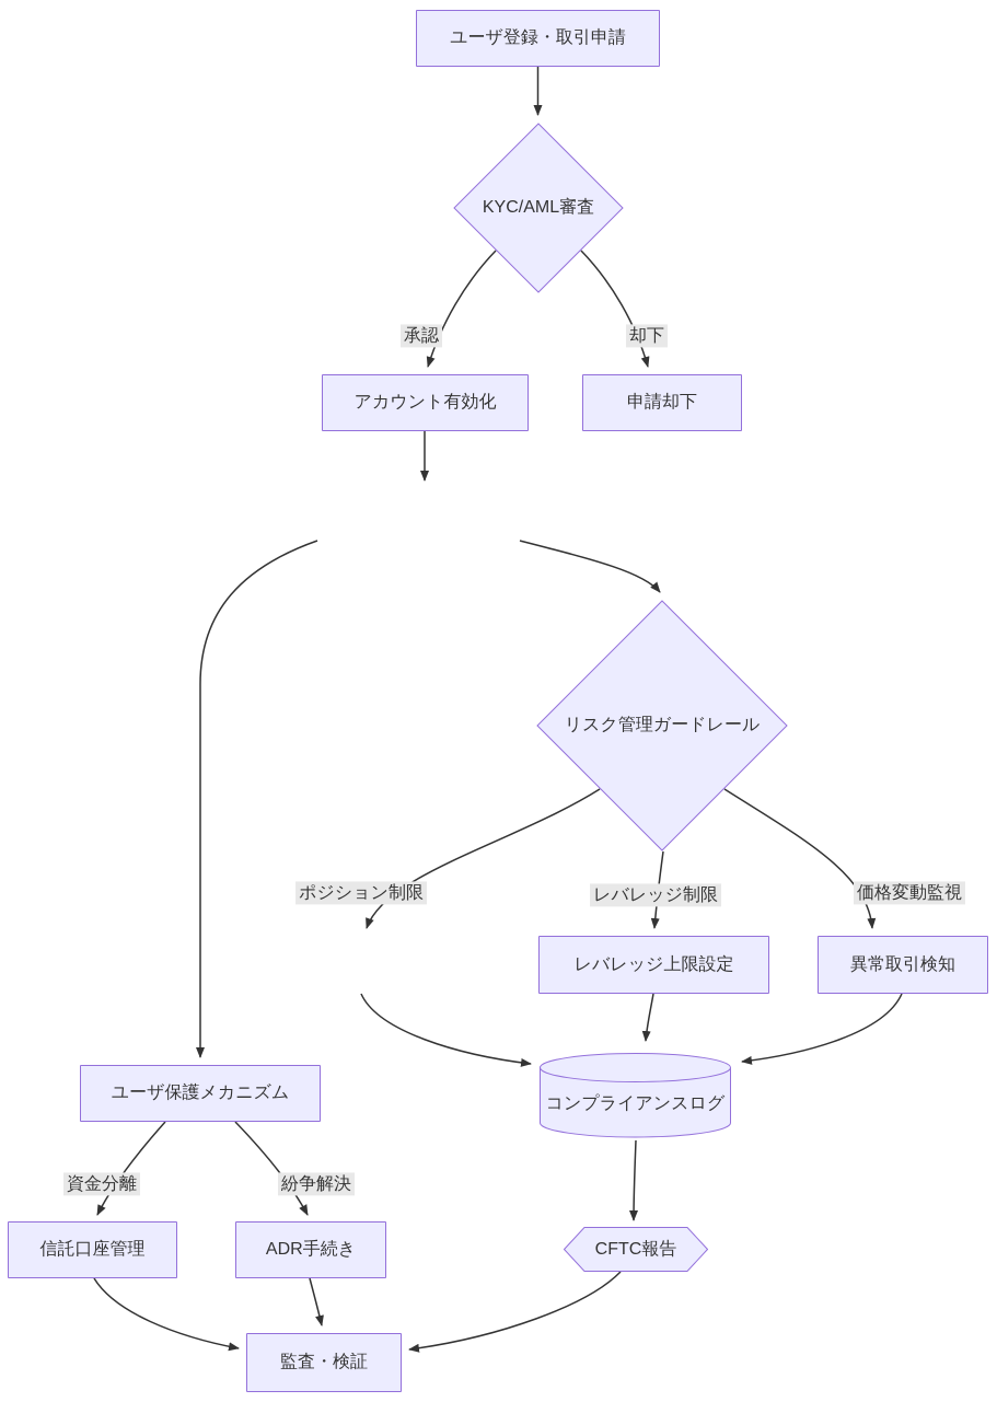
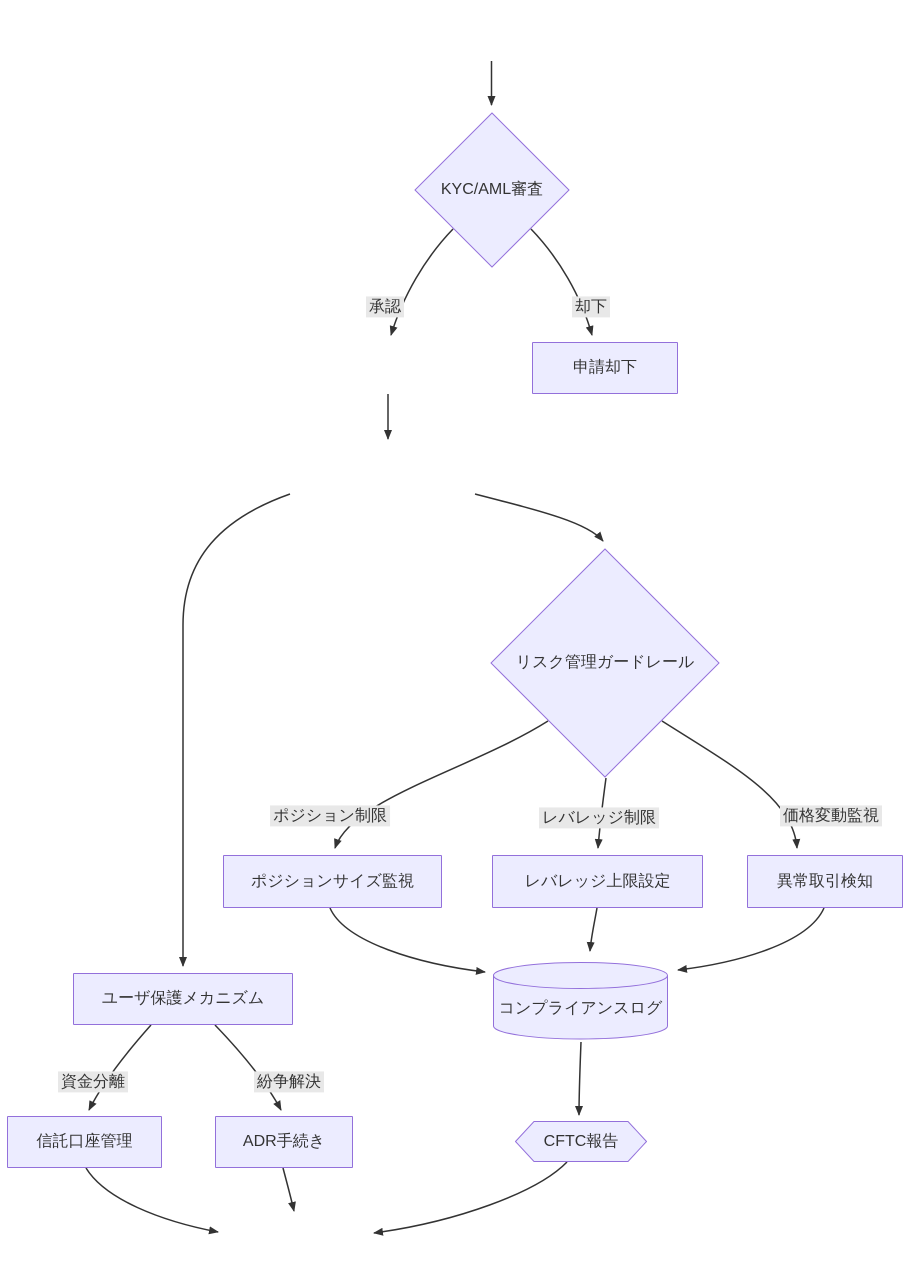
  承認
  却下
  ポジション制限
  レバレッジ制限
  価格変動監視
  資金分離
  紛争解決
- ユーザ登録・取引申請
  KYC/AML審査
- アカウント有効化
  申請却下
  リスク管理ガードレール
+ ポジションサイズ監視
  レバレッジ上限設定
  異常取引検知
  コンプライアンスログ
  ユーザ保護メカニズム
  信託口座管理
  ADR手続き
  CFTC報告
- 監査・検証
